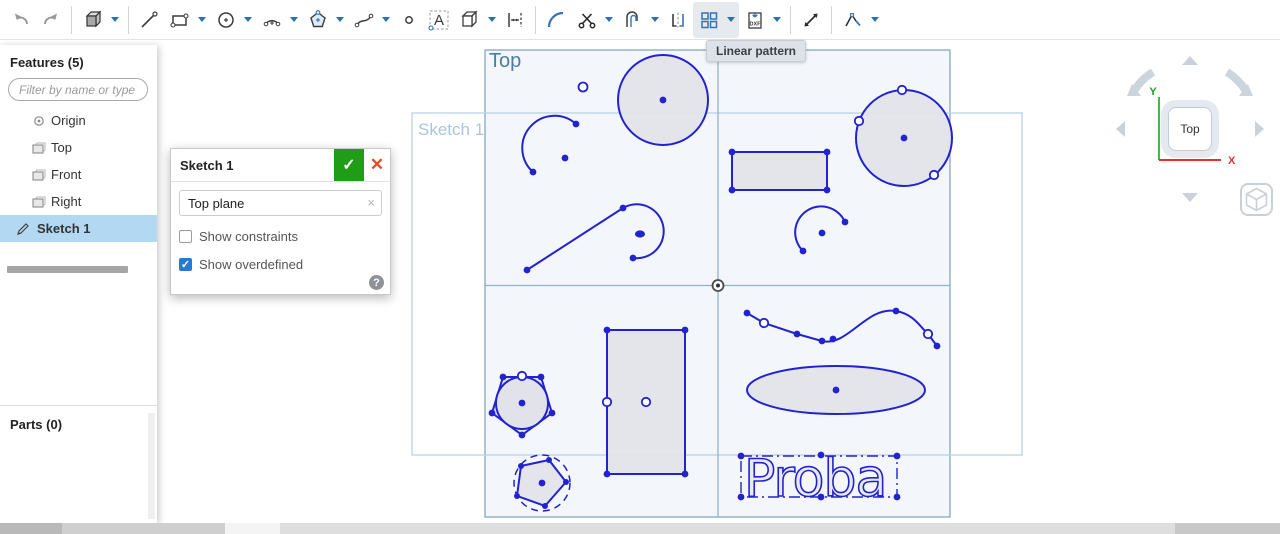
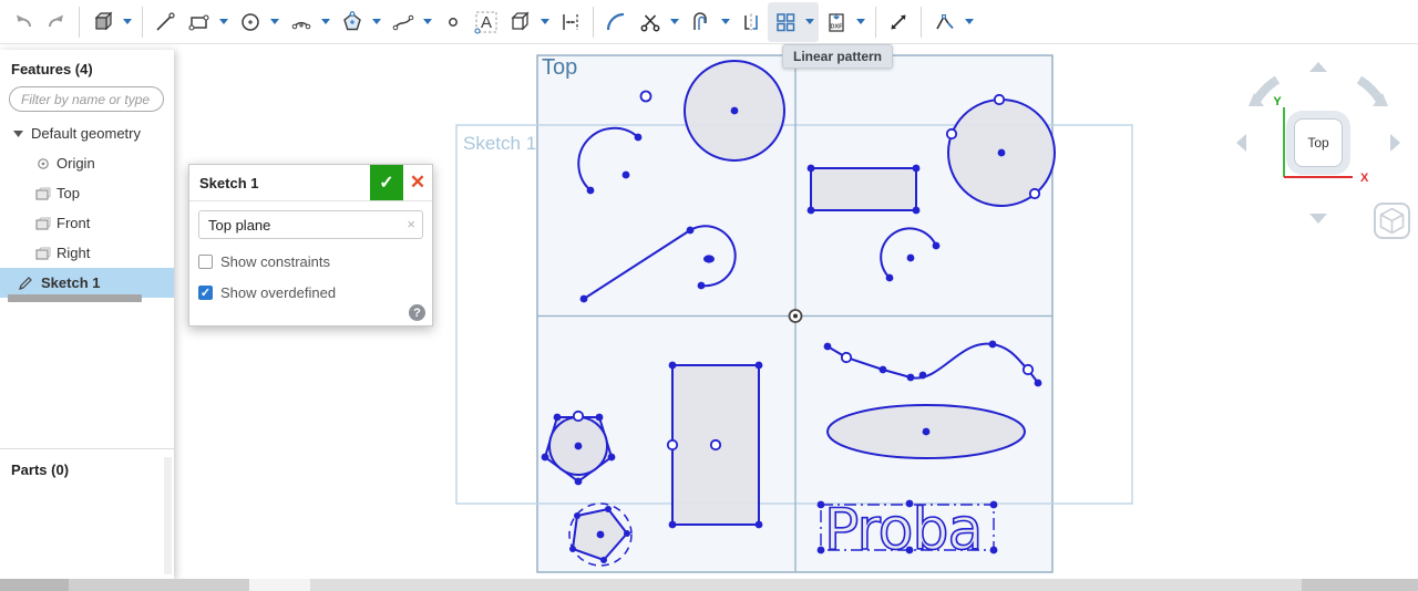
  A
  Linear pattern
  Top
  Sketch 1
  Proba
  Y
  X
  Top
- Features (5)
+ Features (4)
  Filter by name or type
+ Default geometry
  Origin
  Top
  Front
  Right
  Sketch 1
  Parts (0)
  Sketch 1
  ✓
  ✕
  Top plane
  ×
  Show constraints
  ✓
  Show overdefined
  ?
